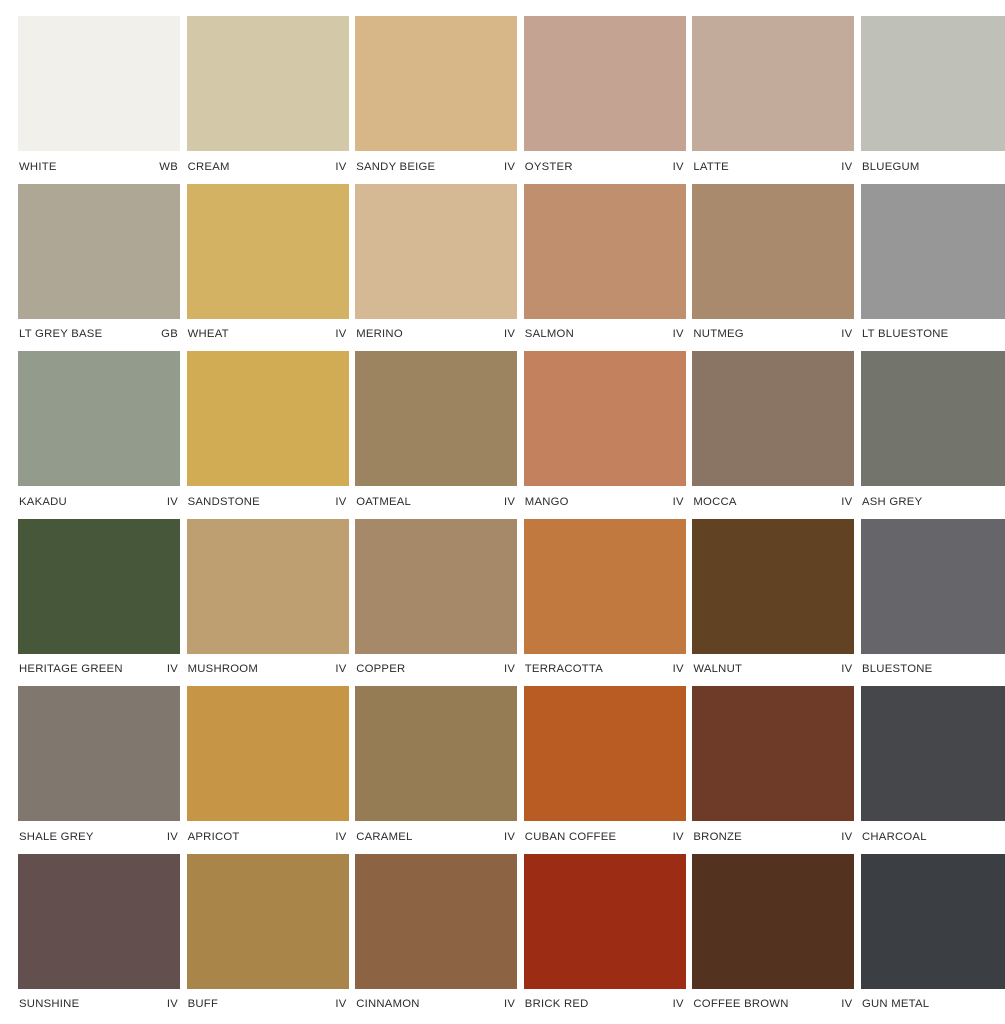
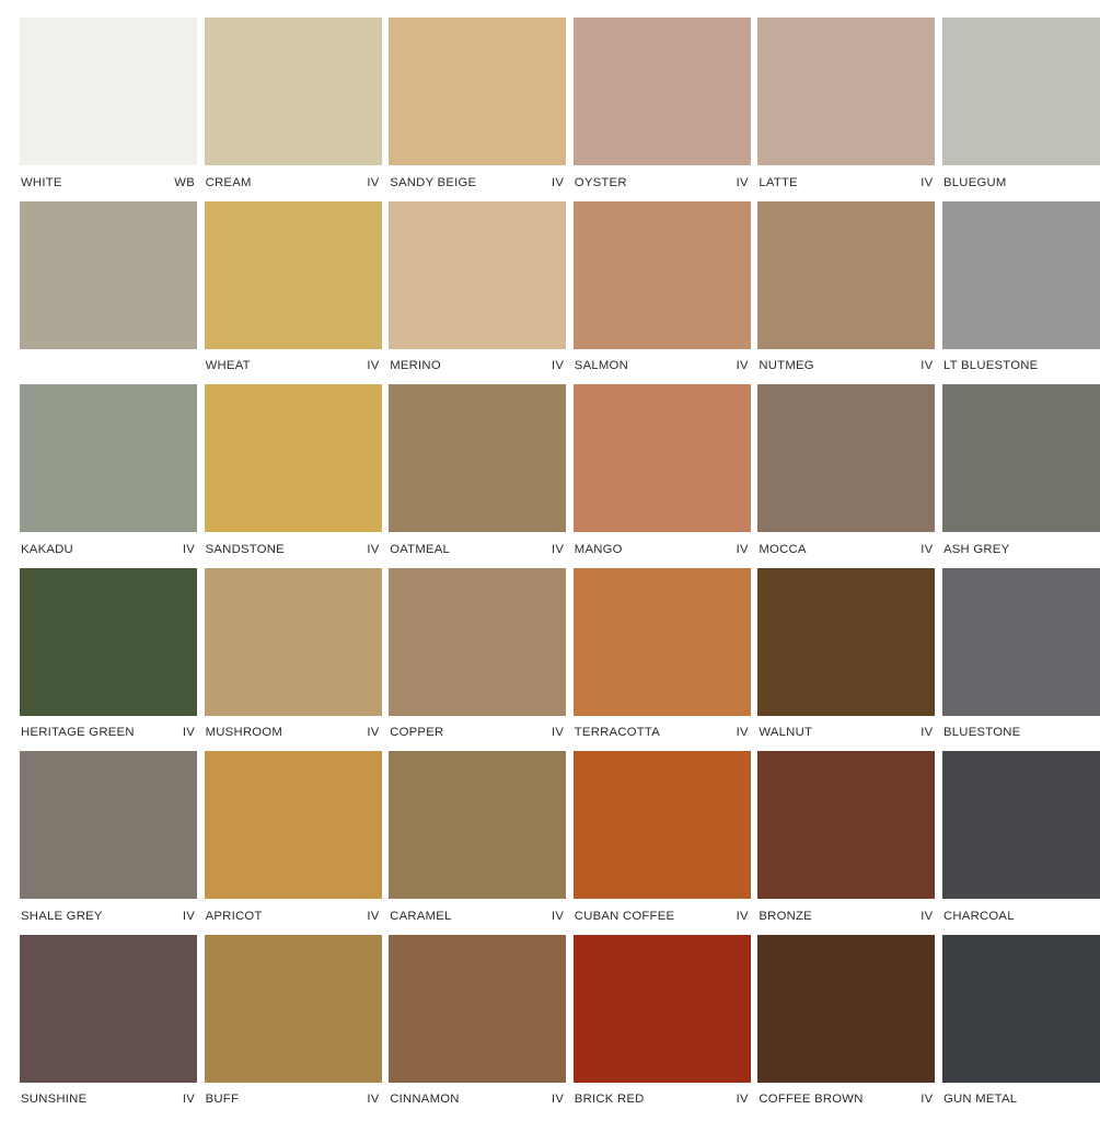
  WHITE
  WB
  CREAM
  IV
  SANDY BEIGE
  IV
  OYSTER
  IV
  LATTE
  IV
  BLUEGUM
- LT GREY BASE
- GB
  WHEAT
  IV
  MERINO
  IV
  SALMON
  IV
  NUTMEG
  IV
  LT BLUESTONE
  KAKADU
  IV
  SANDSTONE
  IV
  OATMEAL
  IV
  MANGO
  IV
  MOCCA
  IV
  ASH GREY
  HERITAGE GREEN
  IV
  MUSHROOM
  IV
  COPPER
  IV
  TERRACOTTA
  IV
  WALNUT
  IV
  BLUESTONE
  SHALE GREY
  IV
  APRICOT
  IV
  CARAMEL
  IV
  CUBAN COFFEE
  IV
  BRONZE
  IV
  CHARCOAL
  SUNSHINE
  IV
  BUFF
  IV
  CINNAMON
  IV
  BRICK RED
  IV
  COFFEE BROWN
  IV
  GUN METAL
